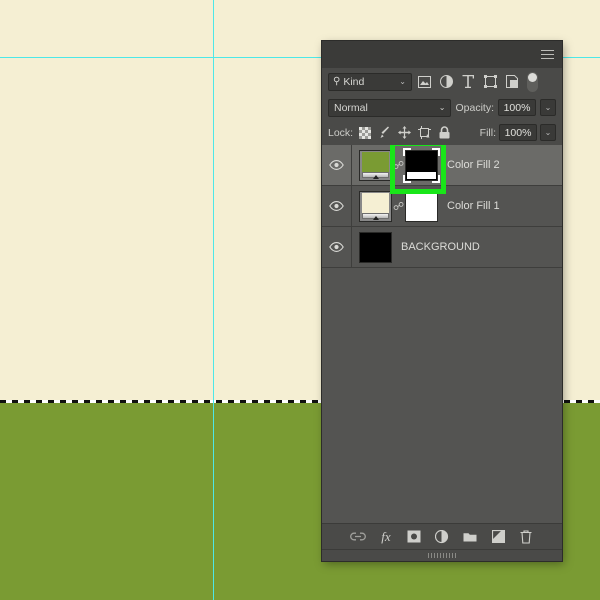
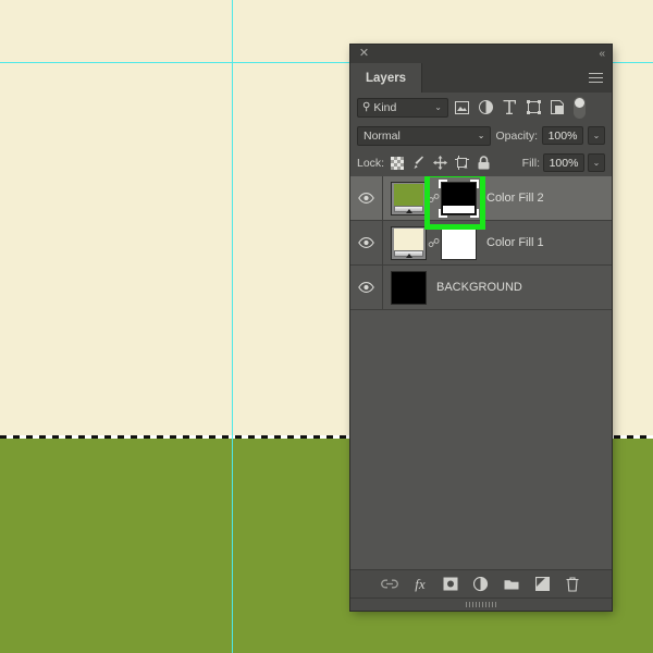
+ ✕
+ «
+ Layers
  ⚲
  Kind
  ⌄
  Normal
  ⌄
  Opacity:
  100%
  ⌄
  Lock:
  Fill:
  100%
  ⌄
  ☍
  Color Fill 2
  ☍
  Color Fill 1
  BACKGROUND
  fx
